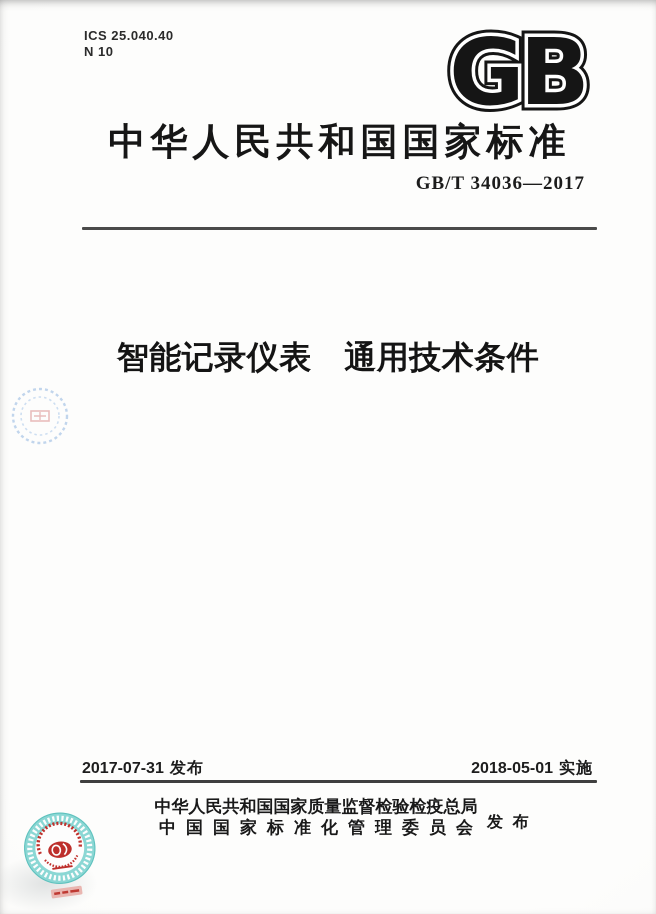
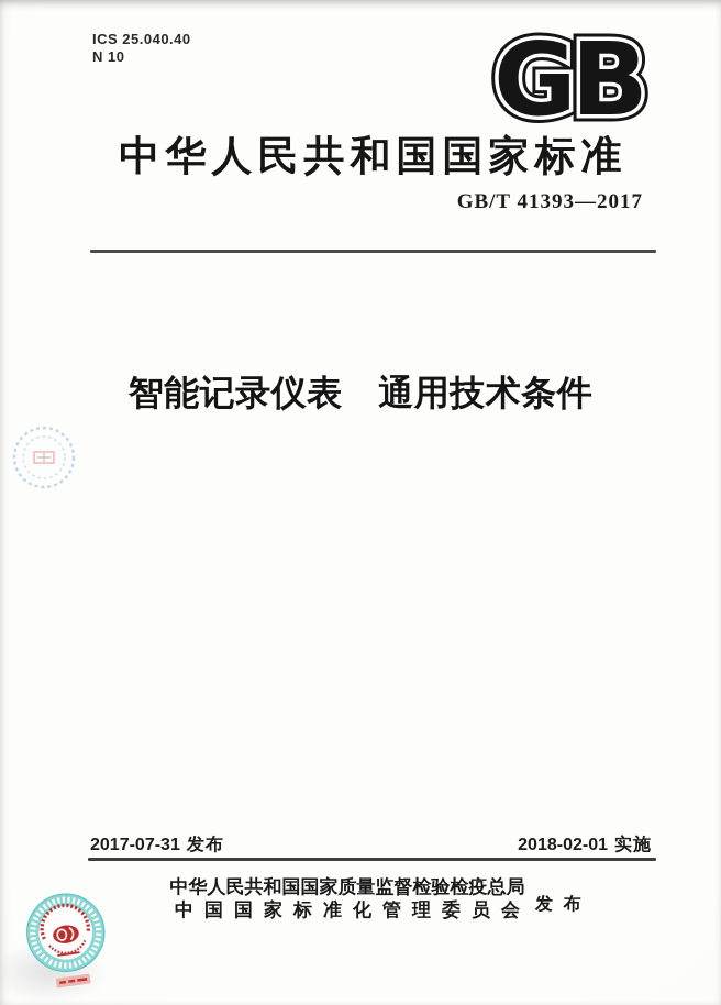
  ICS 25.040.40
  N 10
  GB
  中华人民共和国国家标准
- GB/T 34036—2017
+ GB/T 41393—2017
  智能记录仪表 通用技术条件
  2017-07-31 发布
- 2018-05-01 实施
+ 2018-02-01 实施
  中华人民共和国国家质量监督检验检疫总局
  中国国家标准化管理委员会
  发 布
